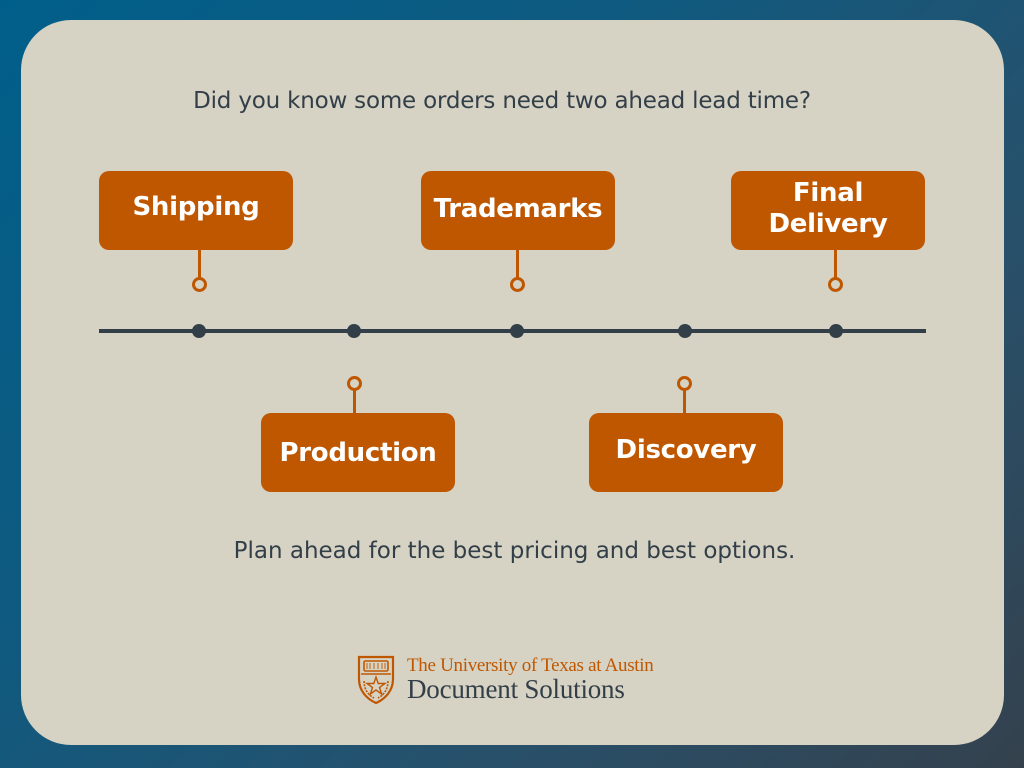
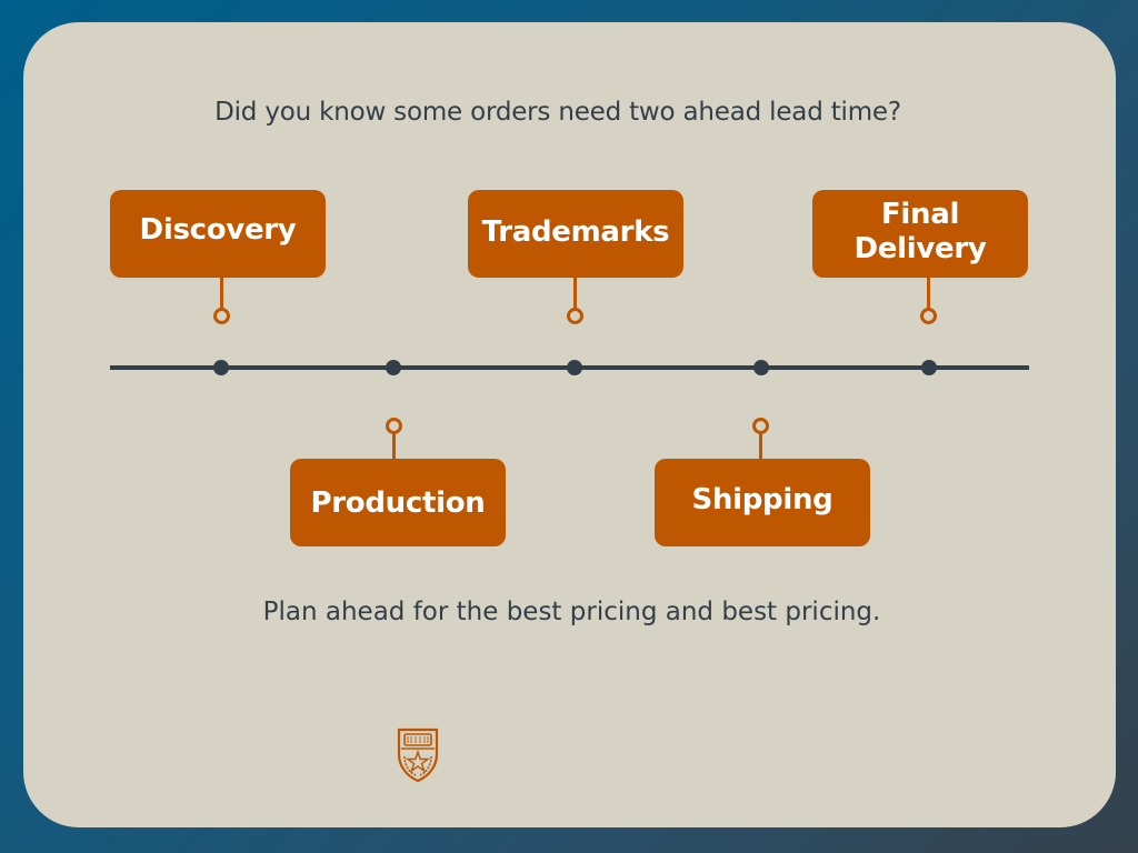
  Did you know some orders need two ahead lead time?
- Shipping
+ Discovery
  Trademarks
  Final Delivery
  Production
- Discovery
+ Shipping
- Plan ahead for the best pricing and best options.
+ Plan ahead for the best pricing and best pricing.
- The University of Texas at Austin
- Document Solutions
